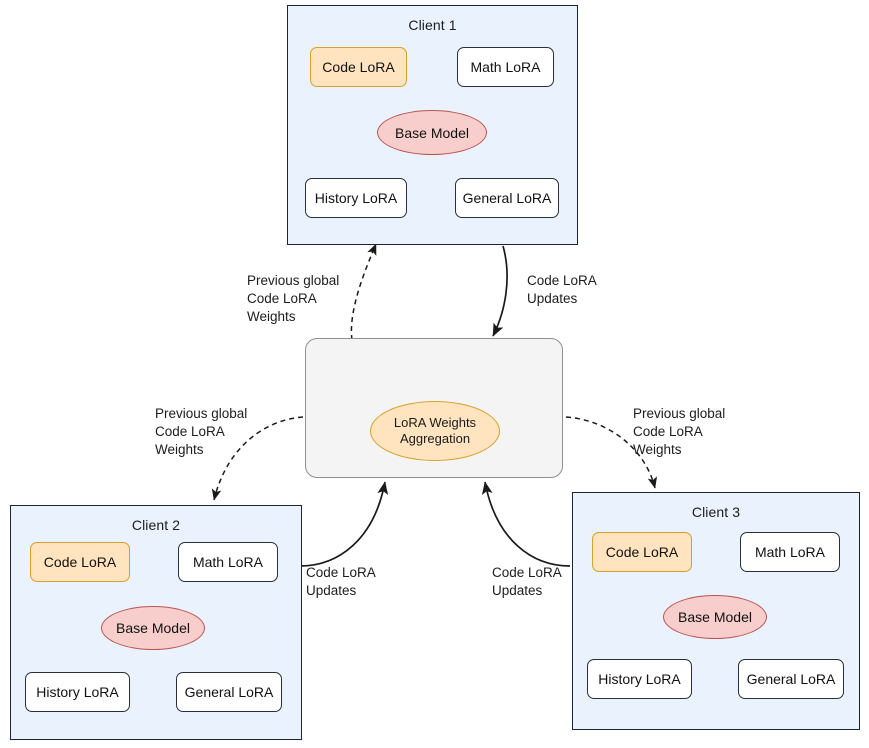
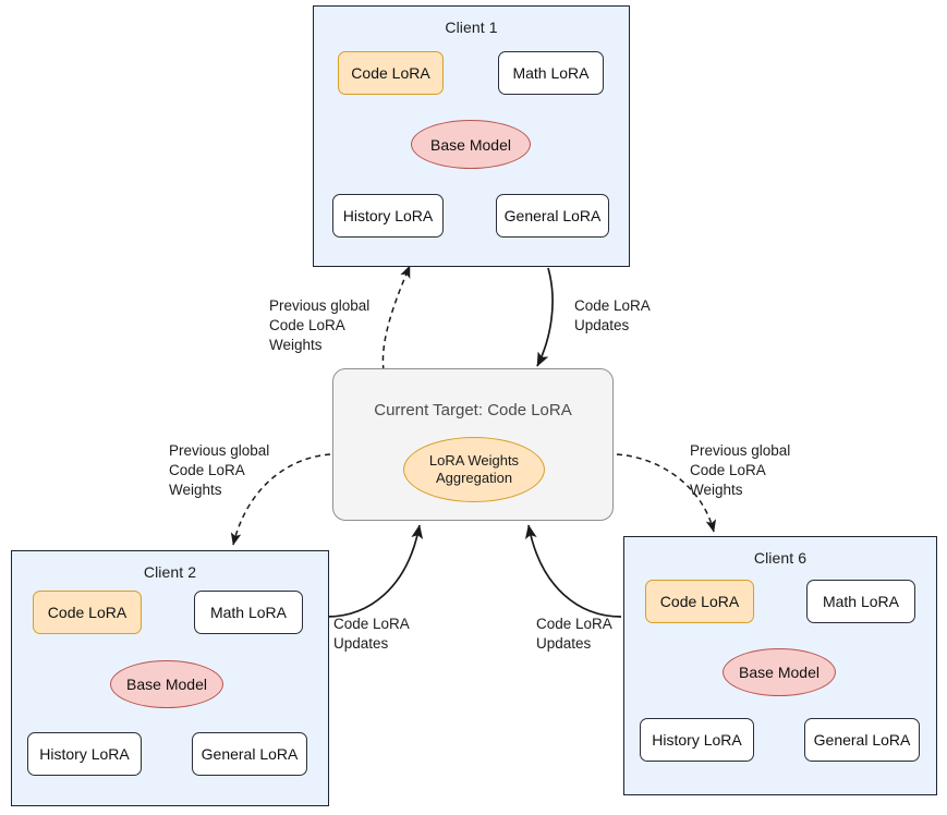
  Client 1
  Code LoRA
  Math LoRA
  Base Model
  History LoRA
  General LoRA
+ Current Target: Code LoRA
  LoRA Weights
  Aggregation
  Client 2
  Code LoRA
  Math LoRA
  Base Model
  History LoRA
  General LoRA
- Client 3
+ Client 6
  Code LoRA
  Math LoRA
  Base Model
  History LoRA
  General LoRA
  Previous global
  Code LoRA
  Weights
  Code LoRA
  Updates
  Previous global
  Code LoRA
  Weights
  Code LoRA
  Updates
  Previous global
  Code LoRA
  Weights
  Code LoRA
  Updates
